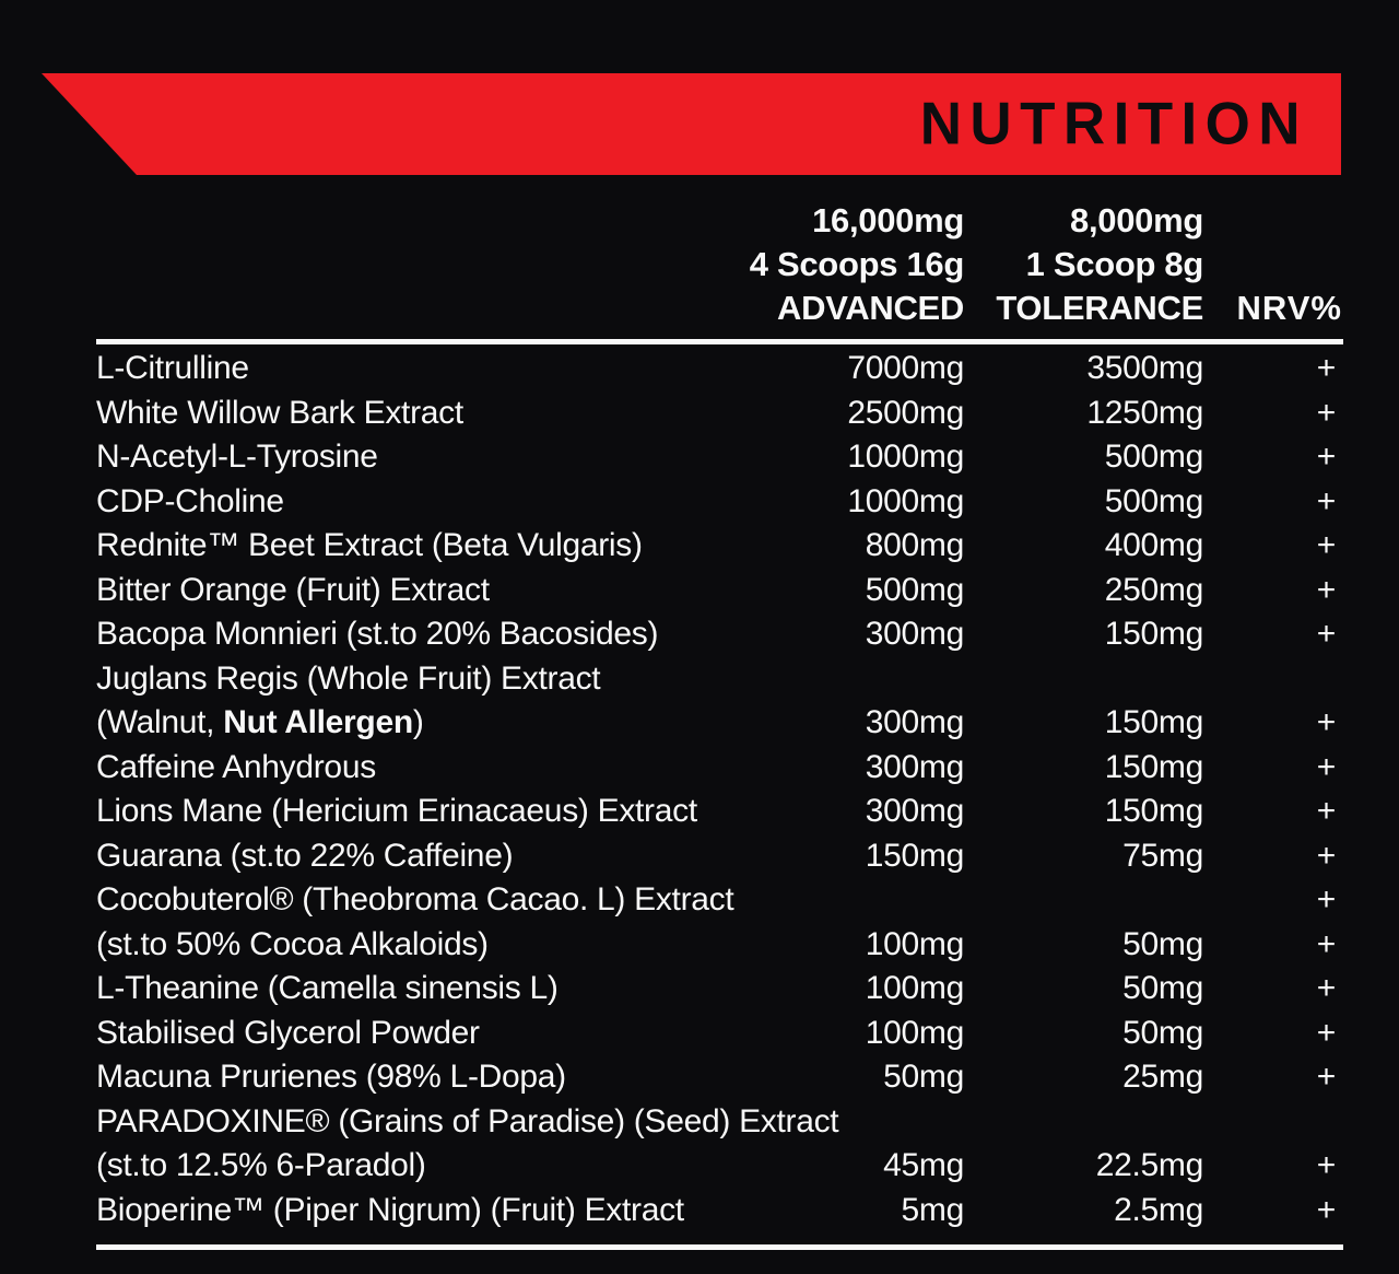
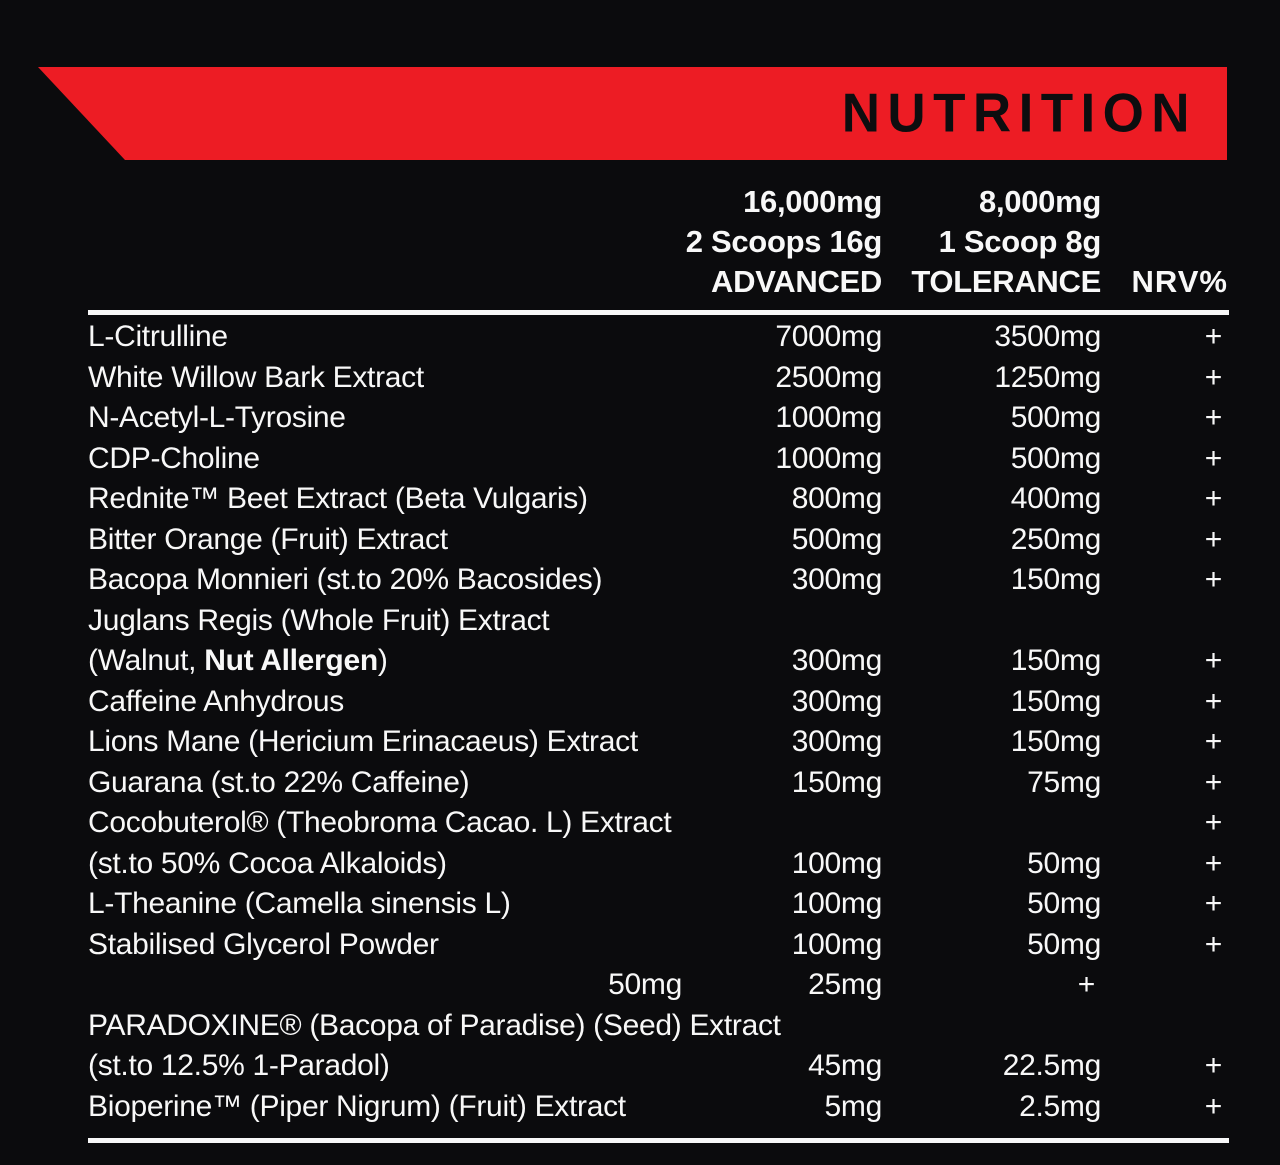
  NUTRITION
  16,000mg
- 4 Scoops 16g
+ 2 Scoops 16g
  ADVANCED
  8,000mg
  1 Scoop 8g
  TOLERANCE
  NRV%
  L-Citrulline
  7000mg
  3500mg
  +
  White Willow Bark Extract
  2500mg
  1250mg
  +
  N-Acetyl-L-Tyrosine
  1000mg
  500mg
  +
  CDP-Choline
  1000mg
  500mg
  +
  Rednite™ Beet Extract (Beta Vulgaris)
  800mg
  400mg
  +
  Bitter Orange (Fruit) Extract
  500mg
  250mg
  +
  Bacopa Monnieri (st.to 20% Bacosides)
  300mg
  150mg
  +
  Juglans Regis (Whole Fruit) Extract
  (Walnut, Nut Allergen)
  300mg
  150mg
  +
  Caffeine Anhydrous
  300mg
  150mg
  +
  Lions Mane (Hericium Erinacaeus) Extract
  300mg
  150mg
  +
  Guarana (st.to 22% Caffeine)
  150mg
  75mg
  +
  Cocobuterol® (Theobroma Cacao. L) Extract
  +
  (st.to 50% Cocoa Alkaloids)
  100mg
  50mg
  +
  L-Theanine (Camella sinensis L)
  100mg
  50mg
  +
  Stabilised Glycerol Powder
  100mg
  50mg
  +
- Macuna Prurienes (98% L-Dopa)
  50mg
  25mg
  +
- PARADOXINE® (Grains of Paradise) (Seed) Extract
+ PARADOXINE® (Bacopa of Paradise) (Seed) Extract
- (st.to 12.5% 6-Paradol)
+ (st.to 12.5% 1-Paradol)
  45mg
  22.5mg
  +
  Bioperine™ (Piper Nigrum) (Fruit) Extract
  5mg
  2.5mg
  +
